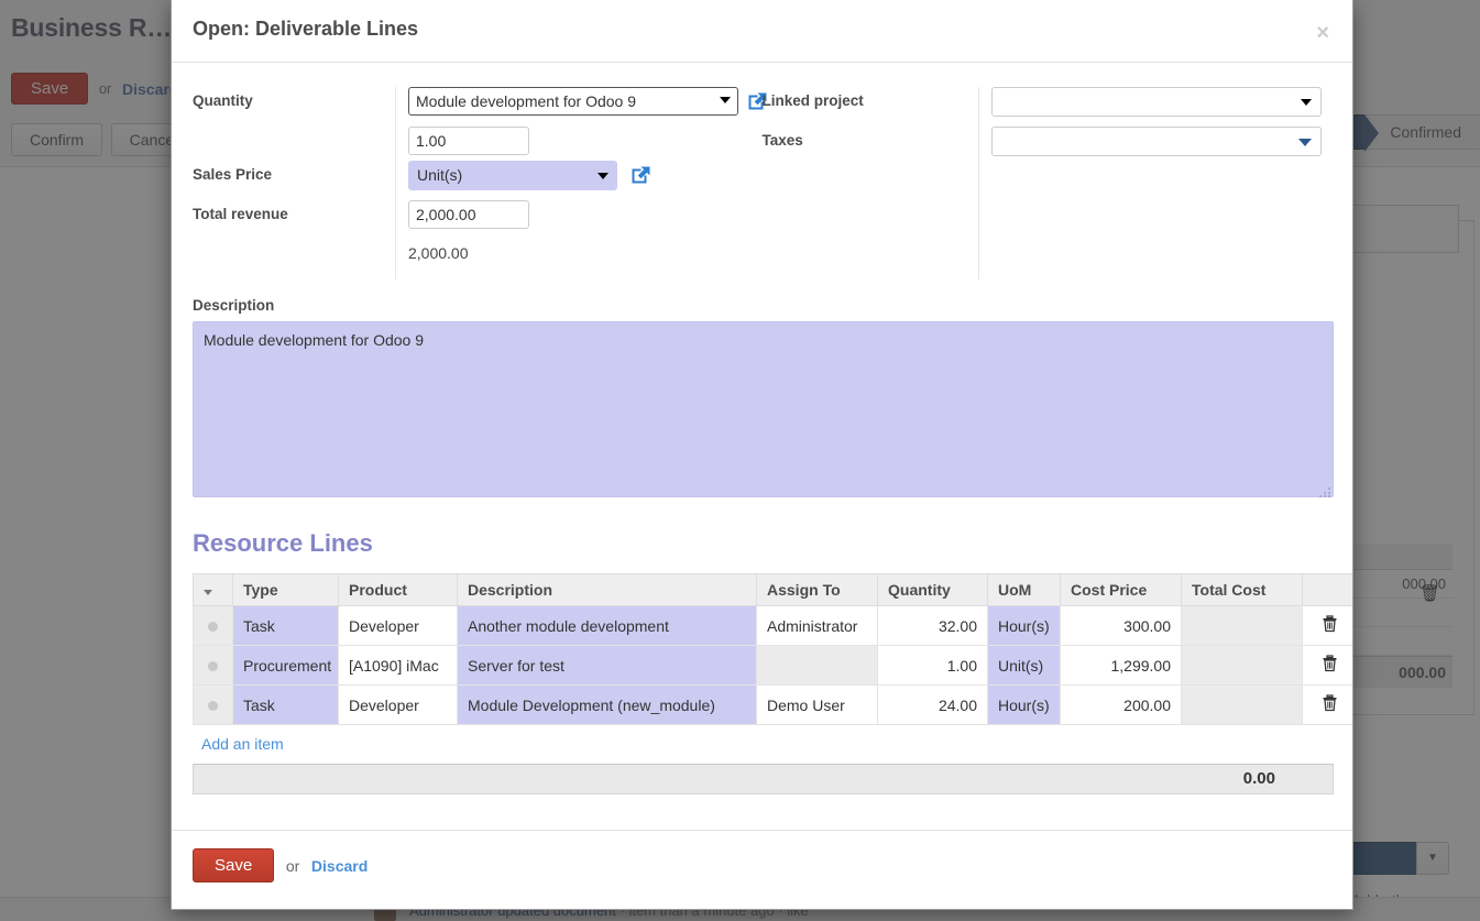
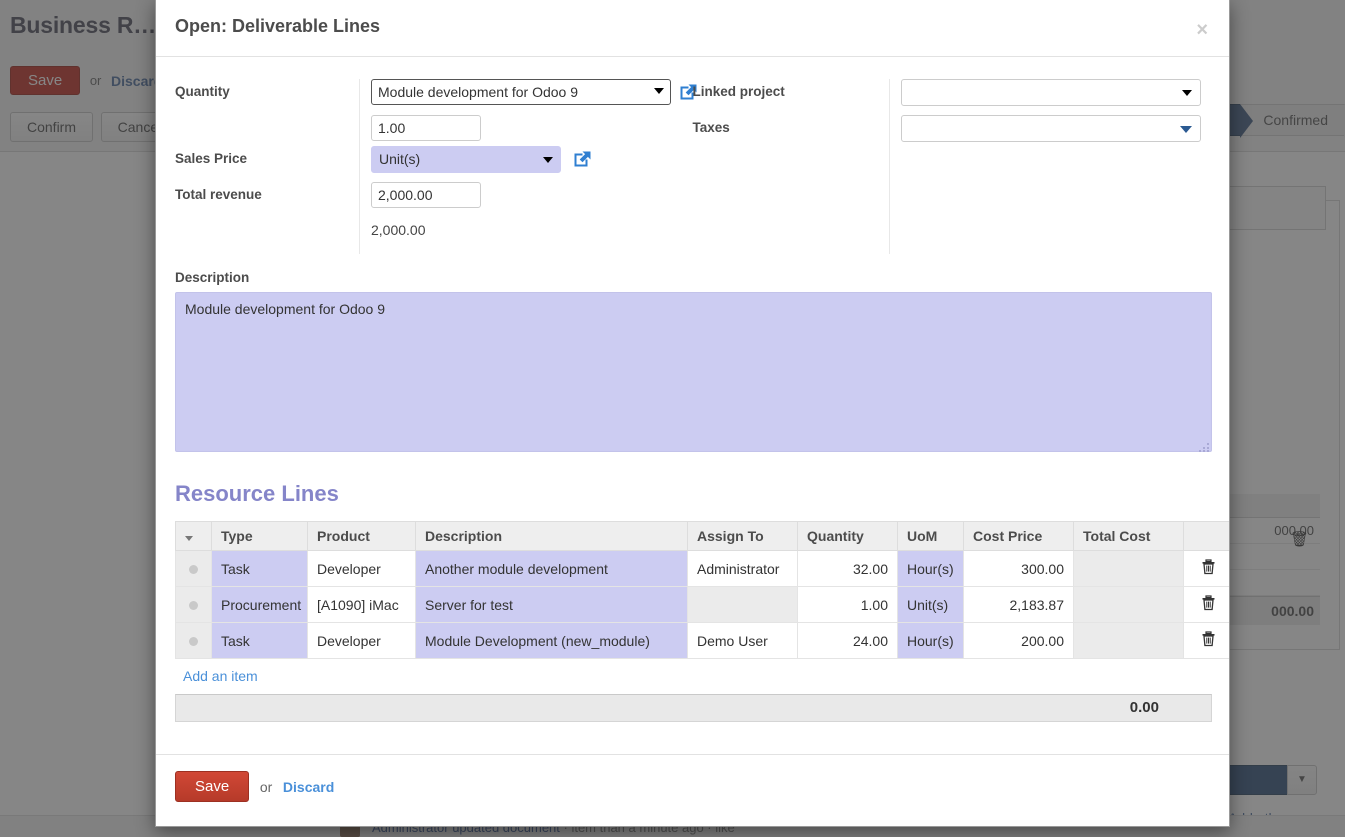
  Business R…
  Save or Discar
  Confirm Canc
  Confirmed
  000.00
  000.00
  🗑
  ▼
  Administrator updated document · item than a minute ago · like
  Open: Deliverable Lines
  ×
  Quantity
  Sales Price
  Total revenue
  Module development for Odoo 9
  1.00
  Unit(s)
  2,000.00
  2,000.00
  Linked project
  Taxes
  Description
  Module development for Odoo 9
  Resource Lines
  	Type	Product	Description	Assign To	Quantity	UoM	Cost Price	Total Cost
  	Task	Developer	Another module development	Administrator	32.00	Hour(s)	300.00
- 	Procurement	[A1090] iMac	Server for test		1.00	Unit(s)	1,299.00
+ 	Procurement	[A1090] iMac	Server for test		1.00	Unit(s)	2,183.87
  	Task	Developer	Module Development (new_module)	Demo User	24.00	Hour(s)	200.00
  Add an item
  0.00
  Save or Discard
